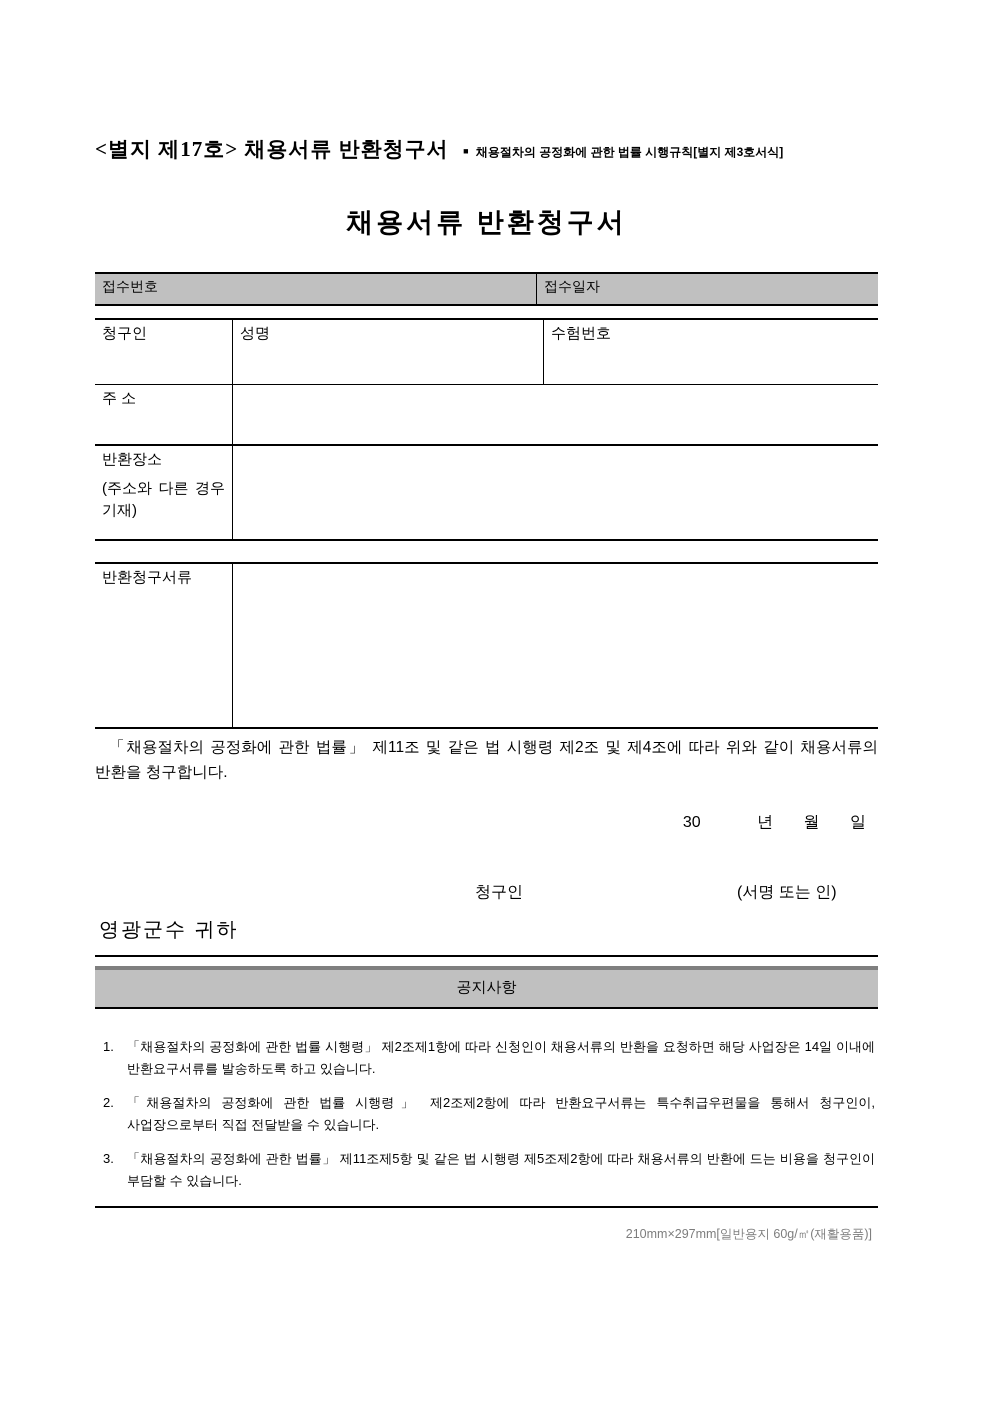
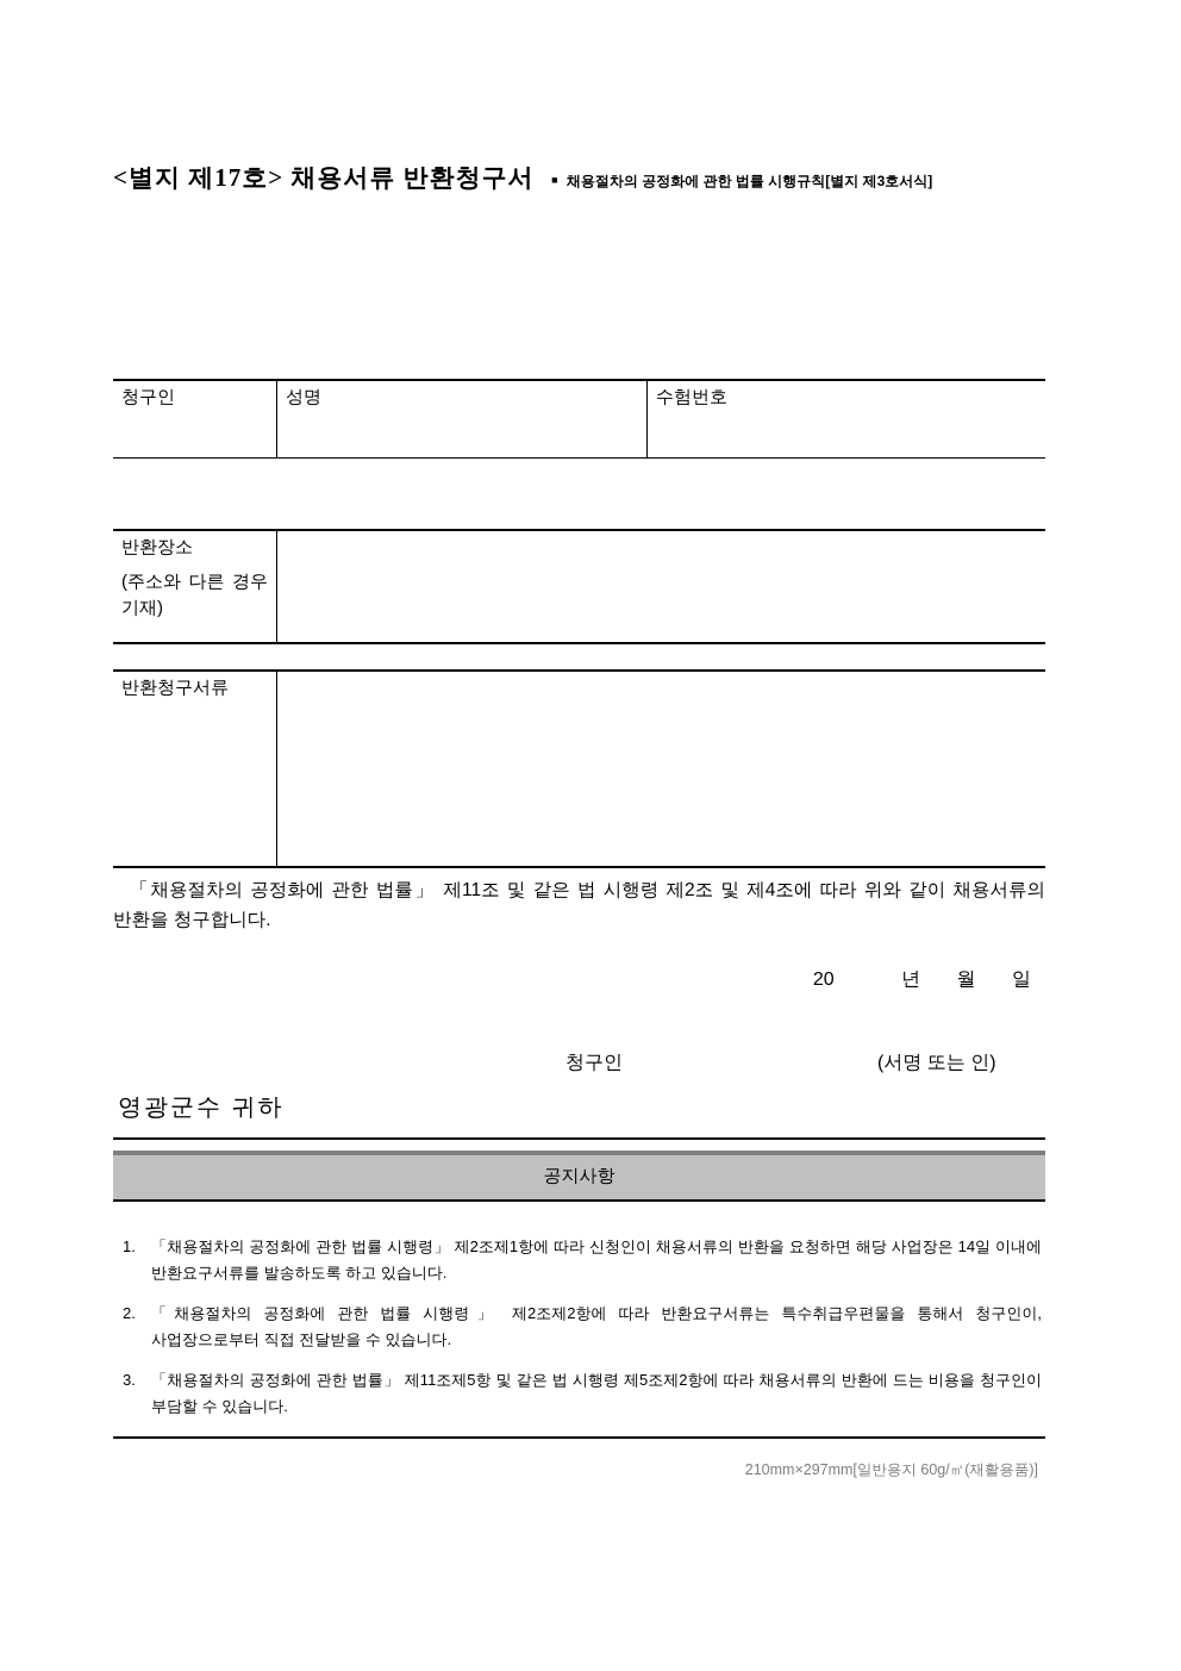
  <별지 제17호> 채용서류 반환청구서 ■ 채용절차의 공정화에 관한 법률 시행규칙[별지 제3호서식]
- 채용서류 반환청구서
- 접수번호
- 접수일자
  청구인
  성명
  수험번호
- 주 소
  반환장소
  (주소와 다른 경우 기재)
  반환청구서류
  「채용절차의 공정화에 관한 법률」 제11조 및 같은 법 시행령 제2조 및 제4조에 따라 위와 같이 채용서류의 반환을 청구합니다.
- 30 년 월 일
+ 20 년 월 일
  청구인
  (서명 또는 인)
  영광군수 귀하
  공지사항
  1.
  「채용절차의 공정화에 관한 법률 시행령」 제2조제1항에 따라 신청인이 채용서류의 반환을 요청하면 해당 사업장은 14일 이내에 반환요구서류를 발송하도록 하고 있습니다.
  2.
  「채용절차의 공정화에 관한 법률 시행령」 제2조제2항에 따라 반환요구서류는 특수취급우편물을 통해서 청구인이, 사업장으로부터 직접 전달받을 수 있습니다.
  3.
  「채용절차의 공정화에 관한 법률」 제11조제5항 및 같은 법 시행령 제5조제2항에 따라 채용서류의 반환에 드는 비용을 청구인이 부담할 수 있습니다.
  210mm×297mm[일반용지 60g/㎡(재활용품)]
